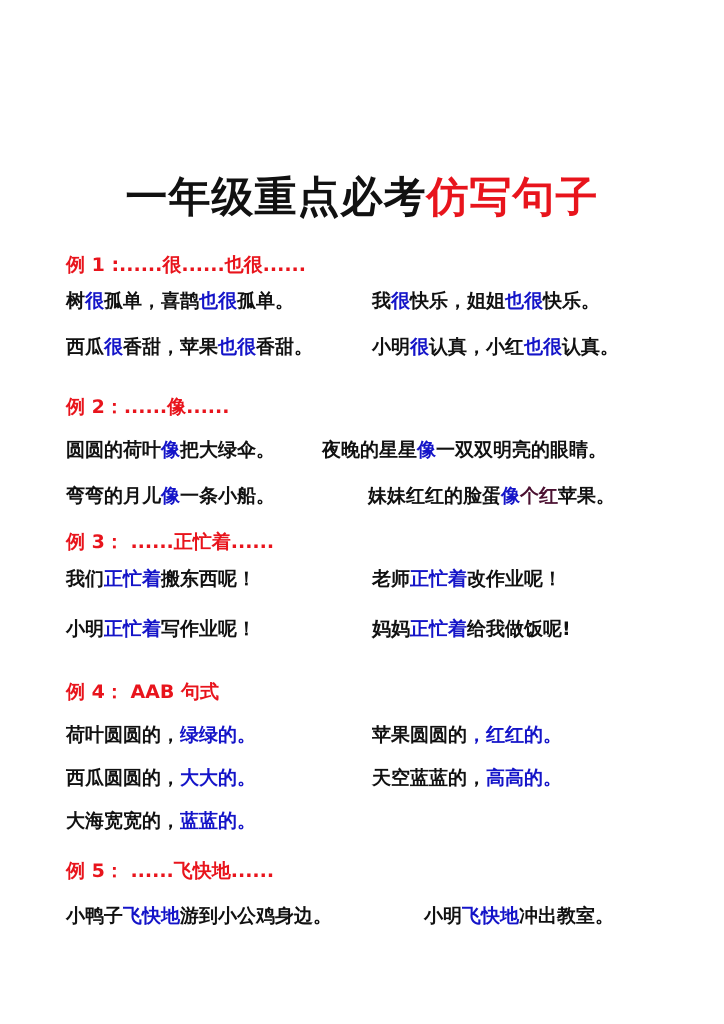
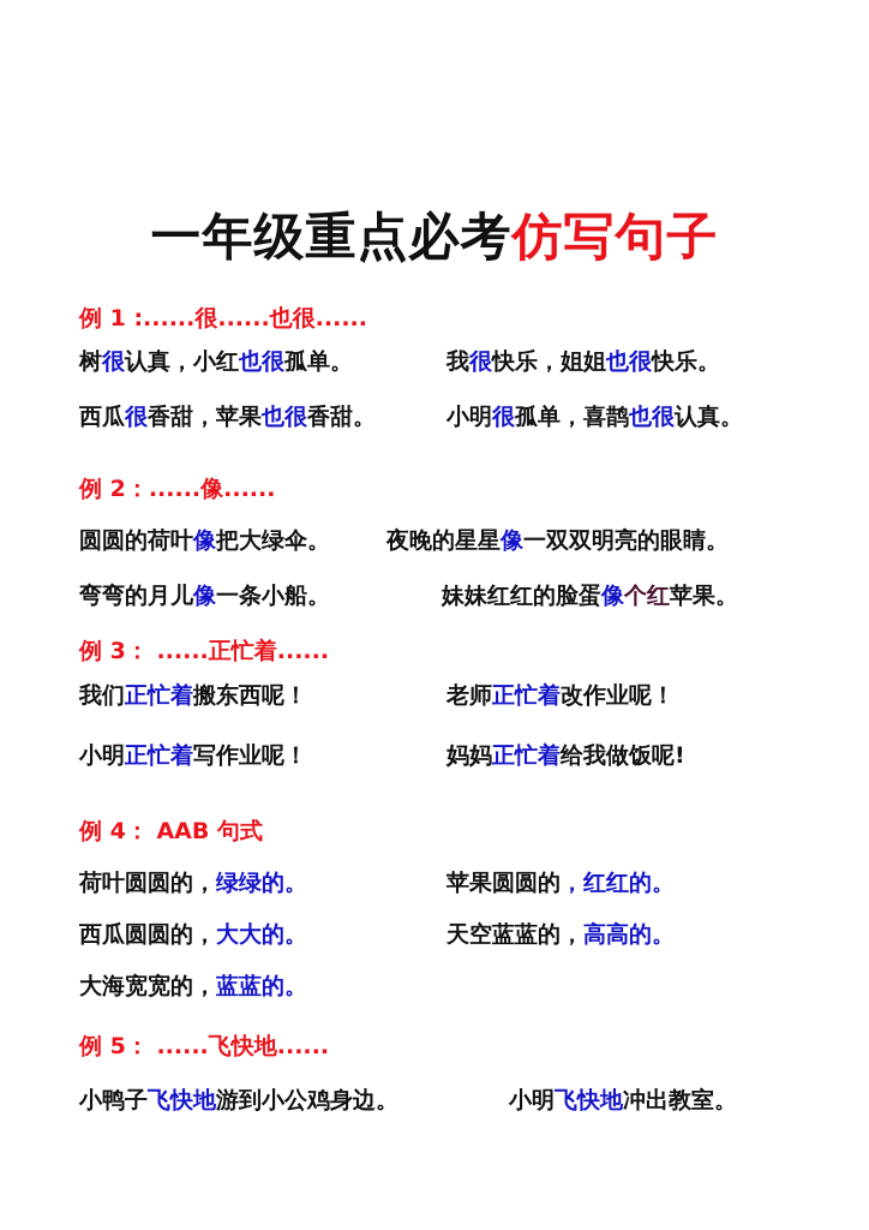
  一年级重点必考仿写句子
  例 1 :......很......也很......
- 树很孤单，喜鹊也很孤单。
+ 树很认真，小红也很孤单。
  我很快乐，姐姐也很快乐。
  西瓜很香甜，苹果也很香甜。
- 小明很认真，小红也很认真。
+ 小明很孤单，喜鹊也很认真。
  例 2：......像......
  圆圆的荷叶像把大绿伞。
  夜晚的星星像一双双明亮的眼睛。
  弯弯的月儿像一条小船。
  妹妹红红的脸蛋像个红苹果。
  例 3： ......正忙着......
  我们正忙着搬东西呢！
  老师正忙着改作业呢！
  小明正忙着写作业呢！
  妈妈正忙着给我做饭呢!
  例 4： AAB 句式
  荷叶圆圆的，绿绿的。
  苹果圆圆的，红红的。
  西瓜圆圆的，大大的。
  天空蓝蓝的，高高的。
  大海宽宽的，蓝蓝的。
  例 5： ......飞快地......
  小鸭子飞快地游到小公鸡身边。
  小明飞快地冲出教室。
